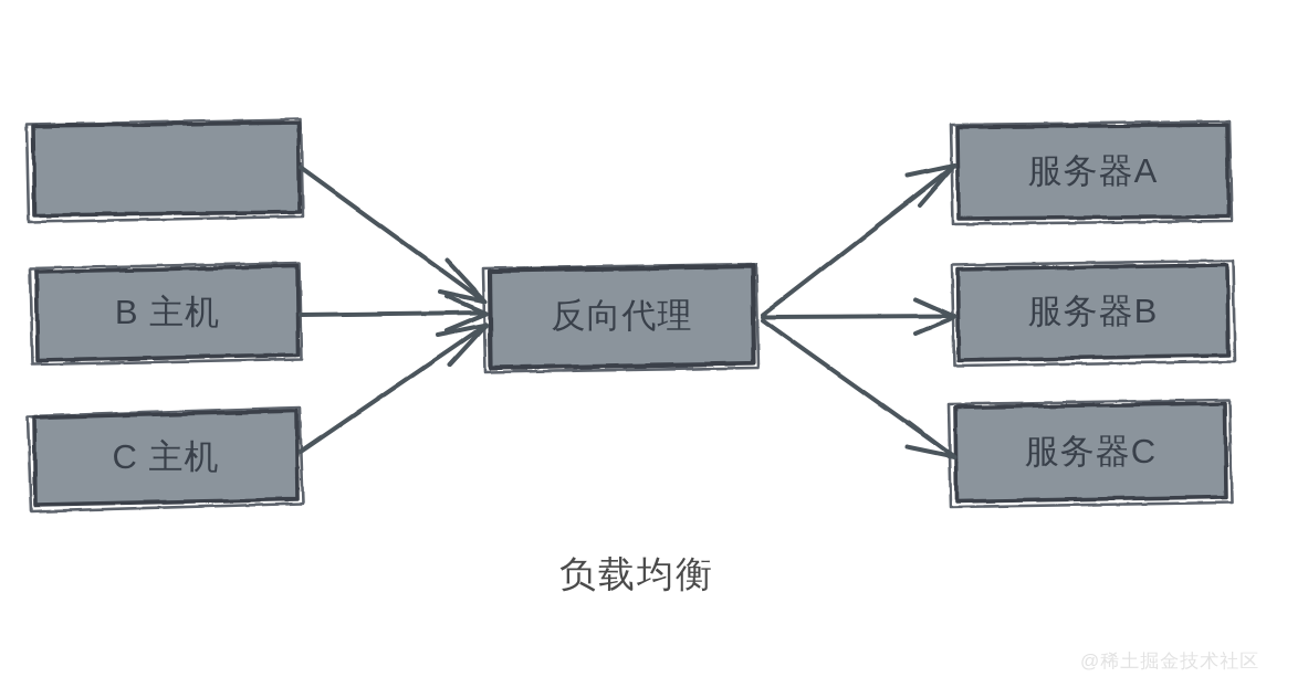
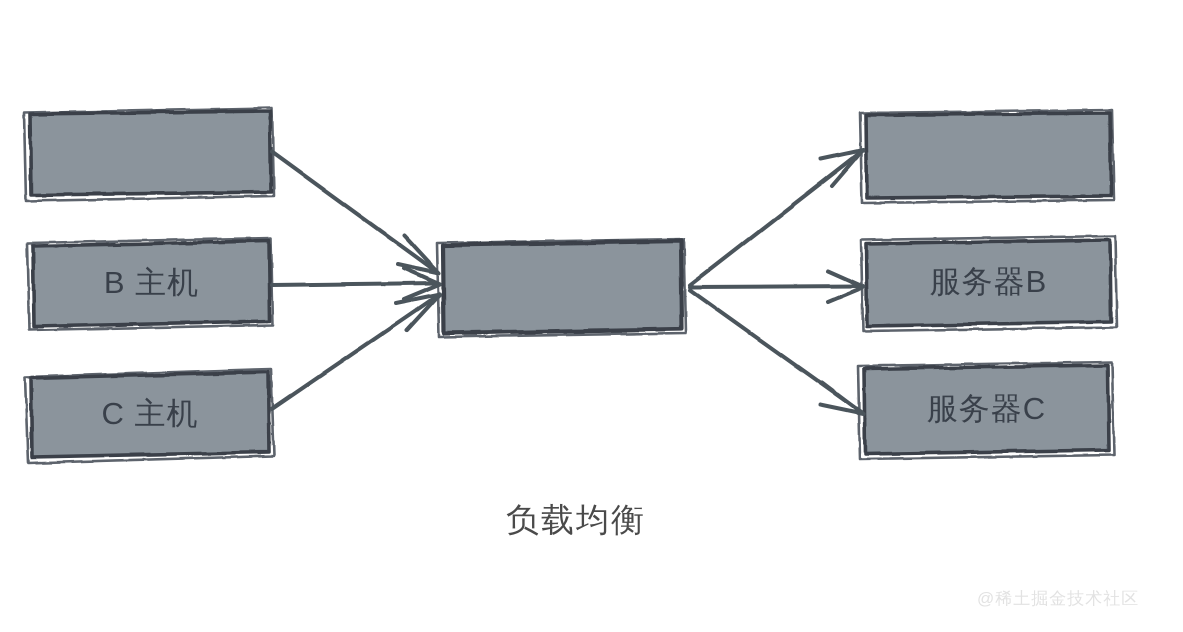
  B 主机
  C 主机
- 反向代理
- 服务器A
  服务器B
  服务器C
  负载均衡
  @稀土掘金技术社区
